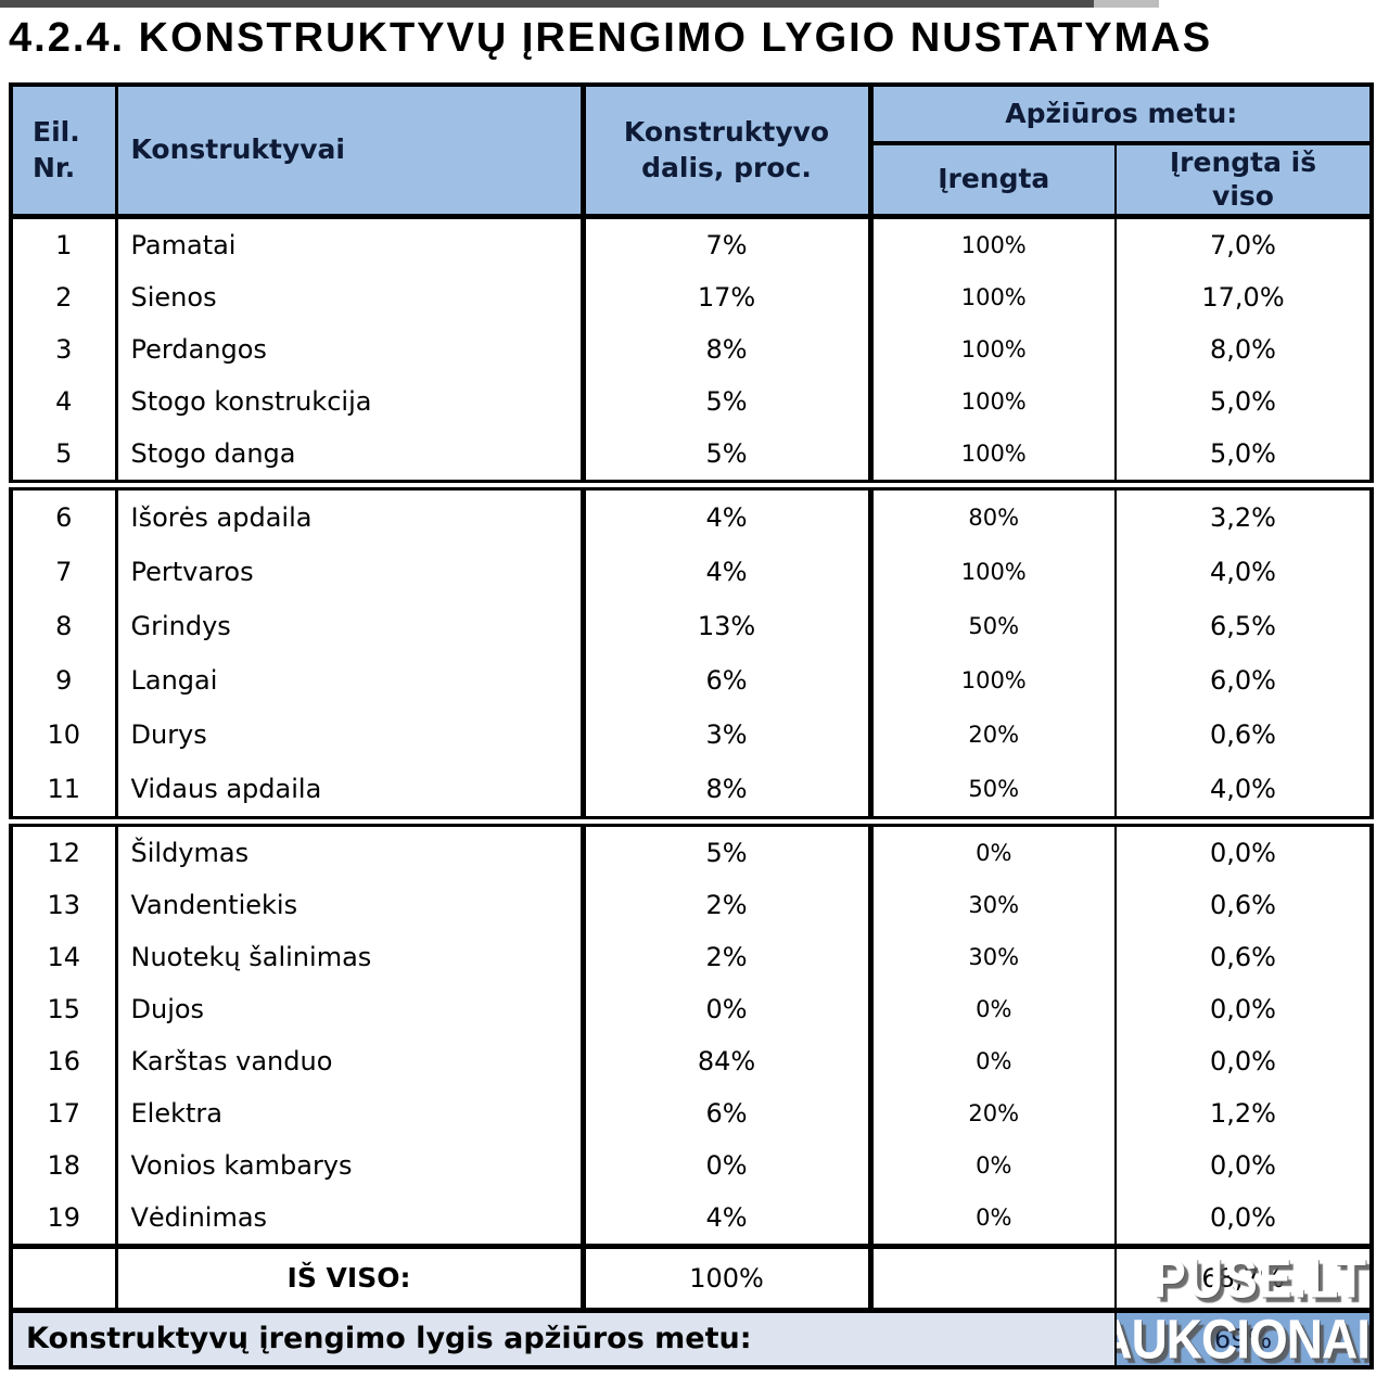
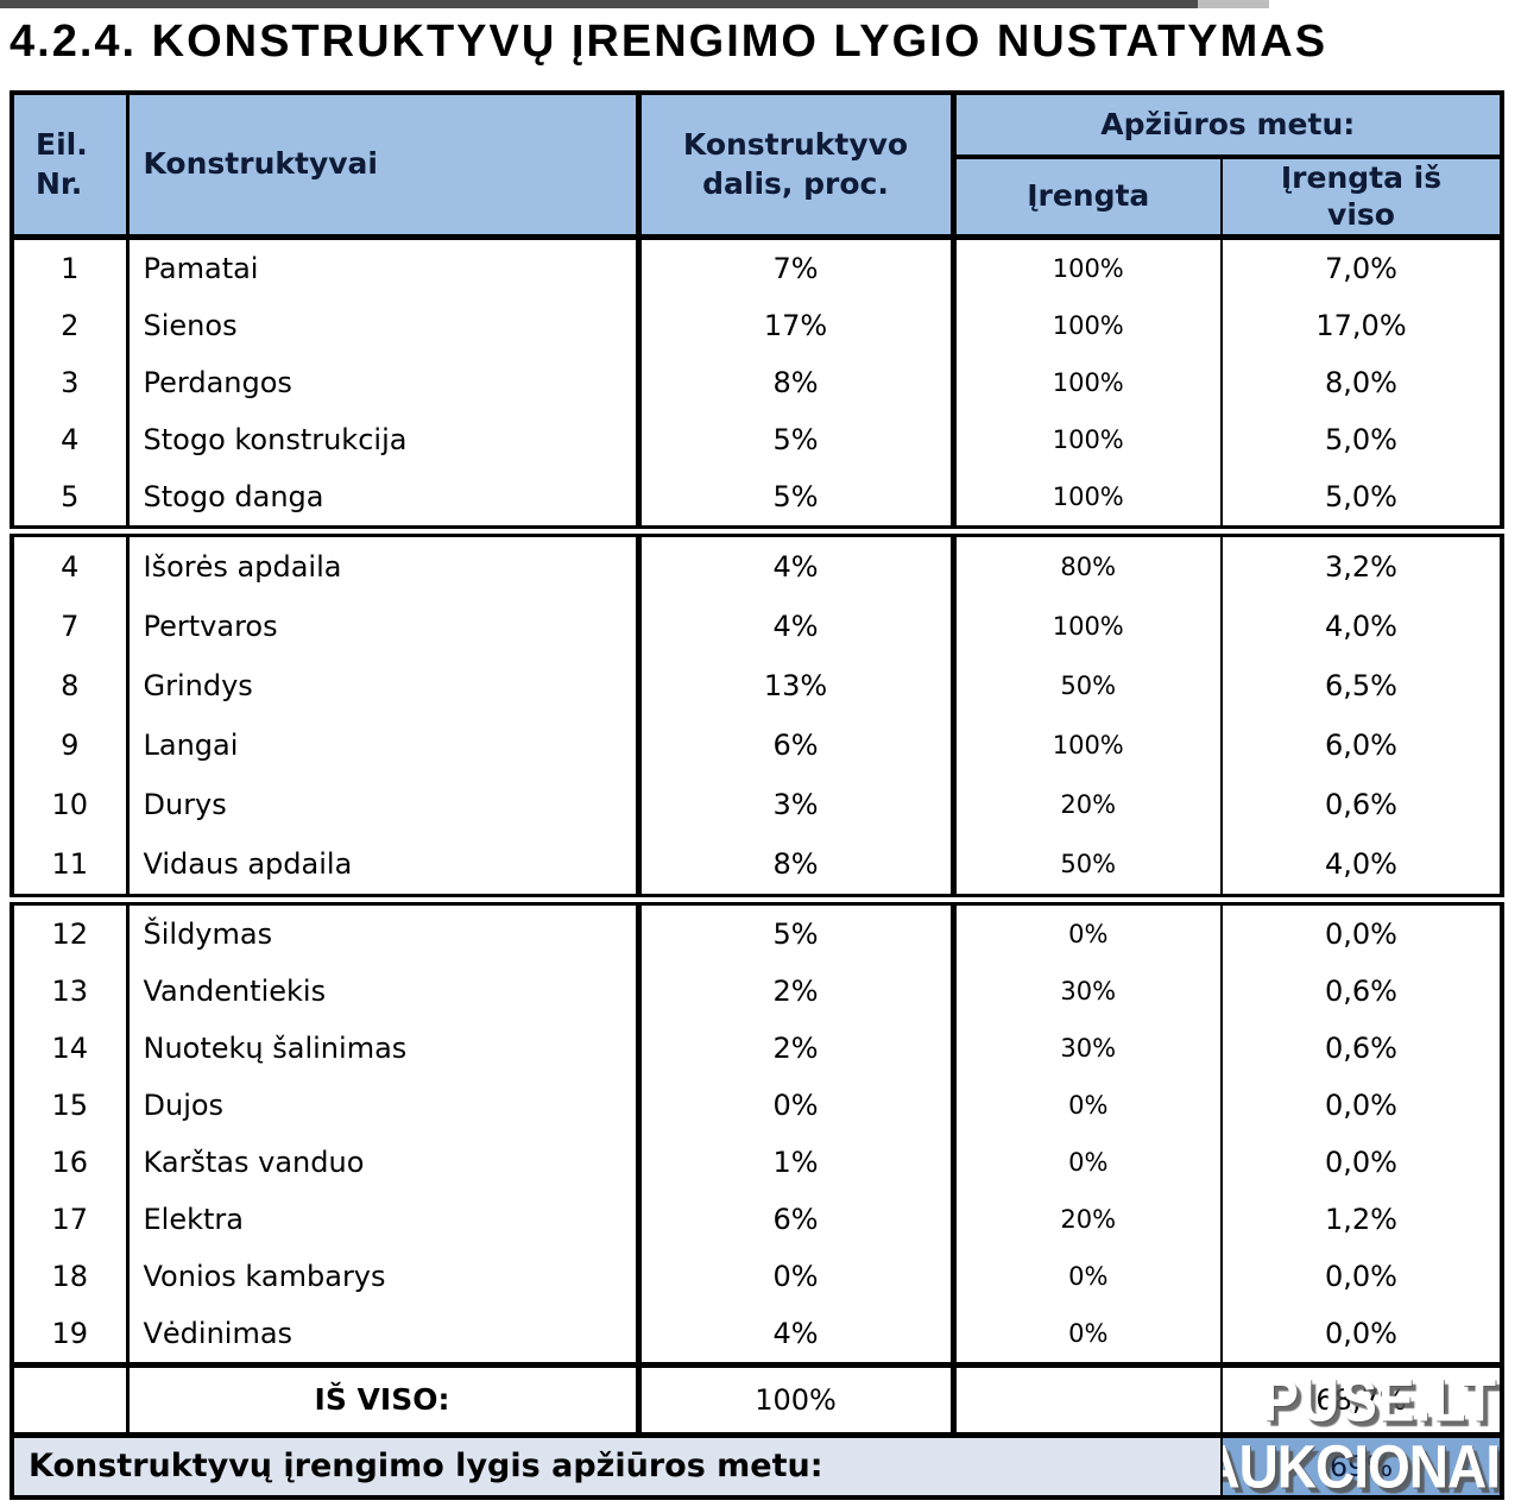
  4.2.4. KONSTRUKTYVŲ ĮRENGIMO LYGIO NUSTATYMAS
  Eil. Nr.	Konstruktyvai	Konstruktyvo dalis, proc.	Apžiūros metu:
  Įrengta	Įrengta iš viso
  1	Pamatai	7%	100%	7,0%
  2	Sienos	17%	100%	17,0%
  3	Perdangos	8%	100%	8,0%
  4	Stogo konstrukcija	5%	100%	5,0%
  5	Stogo danga	5%	100%	5,0%
- 6	Išorės apdaila	4%	80%	3,2%
+ 4	Išorės apdaila	4%	80%	3,2%
  7	Pertvaros	4%	100%	4,0%
  8	Grindys	13%	50%	6,5%
  9	Langai	6%	100%	6,0%
  10	Durys	3%	20%	0,6%
  11	Vidaus apdaila	8%	50%	4,0%
  12	Šildymas	5%	0%	0,0%
  13	Vandentiekis	2%	30%	0,6%
  14	Nuotekų šalinimas	2%	30%	0,6%
  15	Dujos	0%	0%	0,0%
- 16	Karštas vanduo	84%	0%	0,0%
+ 16	Karštas vanduo	1%	0%	0,0%
  17	Elektra	6%	20%	1,2%
  18	Vonios kambarys	0%	0%	0,0%
  19	Vėdinimas	4%	0%	0,0%
  	IŠ VISO:	100%		68,7% PUSE.LT
  Konstruktyvų įrengimo lygis apžiūros metu:	69% UKCIONAI
